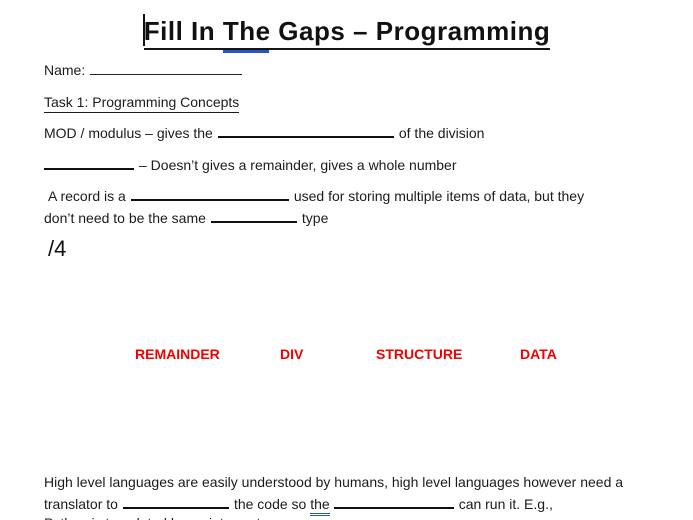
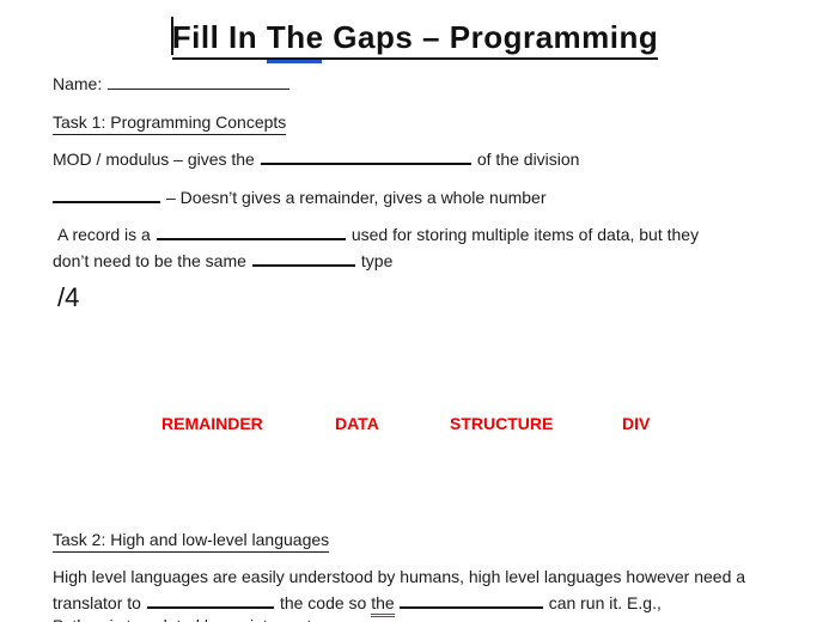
  Fill In The Gaps – Programming
  Name:
  Task 1: Programming Concepts
  MOD / modulus – gives the of the division
  – Doesn’t gives a remainder, gives a whole number
  A record is a used for storing multiple items of data, but they
  don’t need to be the same type
  /4
  REMAINDER
- DIV
+ DATA
  STRUCTURE
- DATA
+ DIV
+ Task 2: High and low-level languages
  High level languages are easily understood by humans, high level languages however need a
  translator to the code so the can run it. E.g.,
